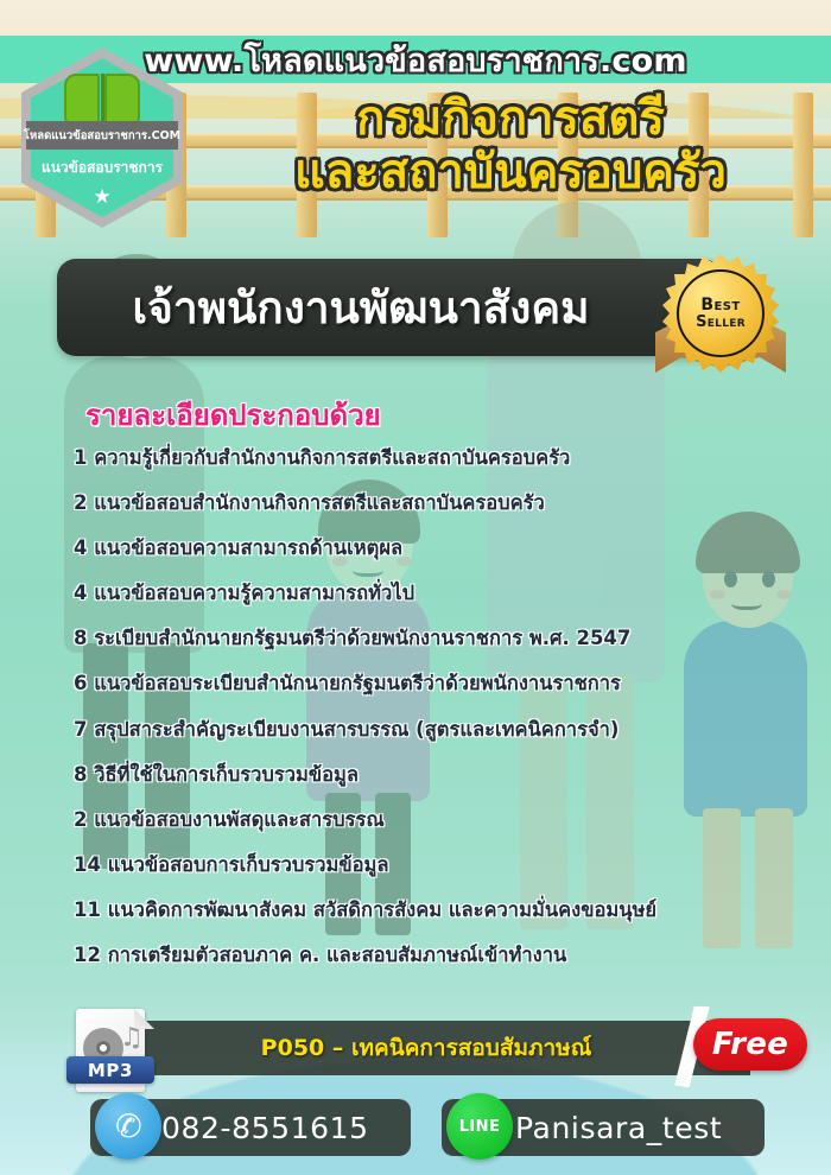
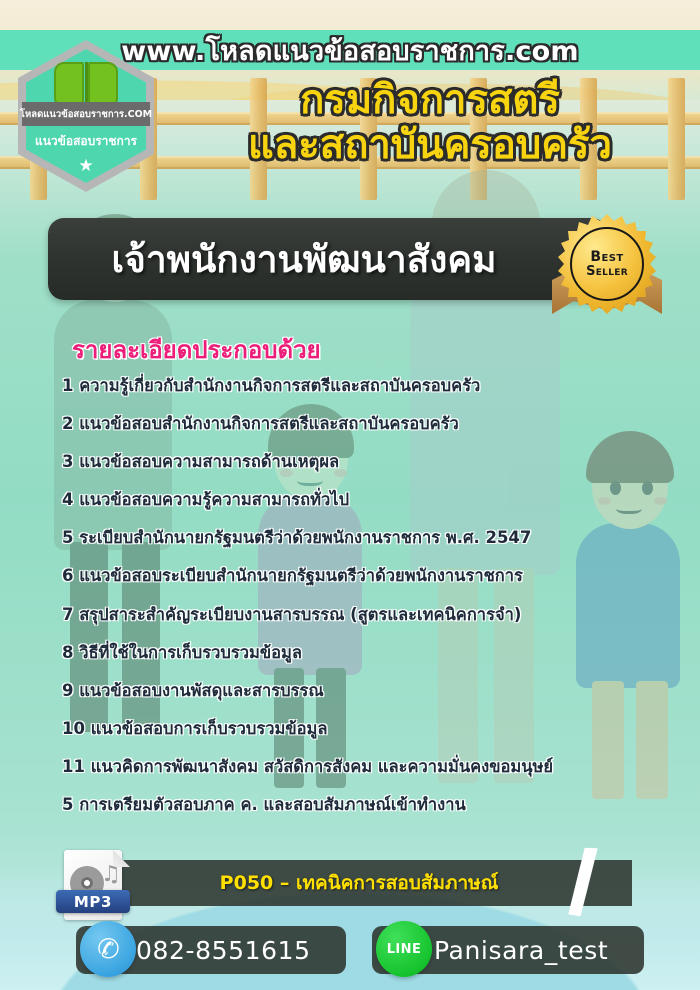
  www.โหลดแนวข้อสอบราชการ.com
  โหลดแนวข้อสอบราชการ.COM
  แนวข้อสอบราชการ
  ★
  กรมกิจการสตรี
  และสถาบันครอบครัว
  เจ้าพนักงานพัฒนาสังคม
  Best
  Seller
  รายละเอียดประกอบด้วย
  1 ความรู้เกี่ยวกับสำนักงานกิจการสตรีและสถาบันครอบครัว
  2 แนวข้อสอบสำนักงานกิจการสตรีและสถาบันครอบครัว
- 4 แนวข้อสอบความสามารถด้านเหตุผล
+ 3 แนวข้อสอบความสามารถด้านเหตุผล
  4 แนวข้อสอบความรู้ความสามารถทั่วไป
- 8 ระเบียบสำนักนายกรัฐมนตรีว่าด้วยพนักงานราชการ พ.ศ. 2547
+ 5 ระเบียบสำนักนายกรัฐมนตรีว่าด้วยพนักงานราชการ พ.ศ. 2547
  6 แนวข้อสอบระเบียบสำนักนายกรัฐมนตรีว่าด้วยพนักงานราชการ
  7 สรุปสาระสำคัญระเบียบงานสารบรรณ (สูตรและเทคนิคการจำ)
  8 วิธีที่ใช้ในการเก็บรวบรวมข้อมูล
- 2 แนวข้อสอบงานพัสดุและสารบรรณ
+ 9 แนวข้อสอบงานพัสดุและสารบรรณ
- 14 แนวข้อสอบการเก็บรวบรวมข้อมูล
+ 10 แนวข้อสอบการเก็บรวบรวมข้อมูล
  11 แนวคิดการพัฒนาสังคม สวัสดิการสังคม และความมั่นคงขอมนุษย์
- 12 การเตรียมตัวสอบภาค ค. และสอบสัมภาษณ์เข้าทำงาน
+ 5 การเตรียมตัวสอบภาค ค. และสอบสัมภาษณ์เข้าทำงาน
  P050 – เทคนิคการสอบสัมภาษณ์
  ♫
  MP3
- Free
  082-8551615
  Panisara_test
  LINE
